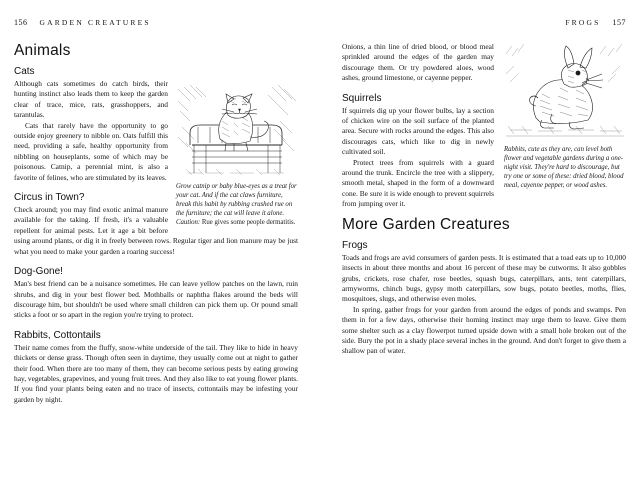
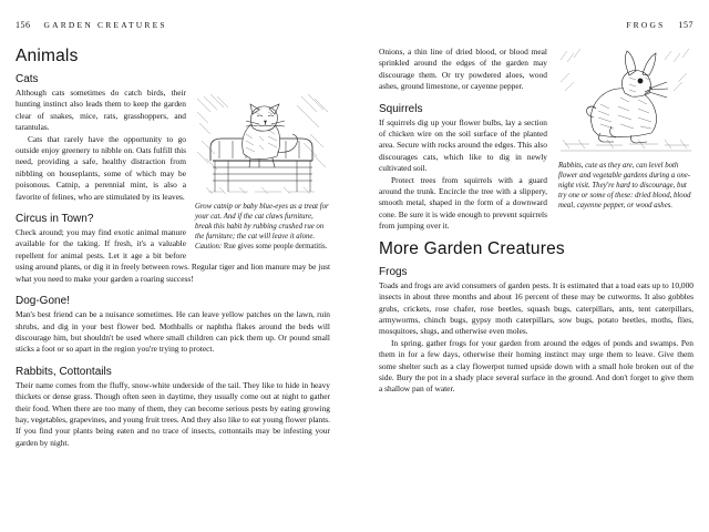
  156
  GARDEN CREATURES
  Animals
  Cats
- Although cats sometimes do catch birds, their hunting instinct also leads them to keep the garden clear of trace, mice, rats, grasshoppers, and tarantulas.
+ Although cats sometimes do catch birds, their hunting instinct also leads them to keep the garden clear of snakes, mice, rats, grasshoppers, and tarantulas.
- Cats that rarely have the opportunity to go outside enjoy greenery to nibble on. Oats fulfill this need, providing a safe, healthy opportunity from nibbling on houseplants, some of which may be poisonous. Catnip, a perennial mint, is also a favorite of felines, who are stimulated by its leaves.
+ Cats that rarely have the opportunity to go outside enjoy greenery to nibble on. Oats fulfill this need, providing a safe, healthy distraction from nibbling on houseplants, some of which may be poisonous. Catnip, a perennial mint, is also a favorite of felines, who are stimulated by its leaves.
  Circus in Town?
  Check around; you may find exotic animal manure available for the taking. If fresh, it's a valuable repellent for animal pests. Let it age a bit before using around plants, or dig it in freely between rows. Regular tiger and lion manure may be just what you need to make your garden a roaring success!
  Dog-Gone!
  Man's best friend can be a nuisance sometimes. He can leave yellow patches on the lawn, ruin shrubs, and dig in your best flower bed. Mothballs or naphtha flakes around the beds will discourage him, but shouldn't be used where small children can pick them up. Or pound small sticks a foot or so apart in the region you're trying to protect.
  Rabbits, Cottontails
  Their name comes from the fluffy, snow-white underside of the tail. They like to hide in heavy thickets or dense grass. Though often seen in daytime, they usually come out at night to gather their food. When there are too many of them, they can become serious pests by eating growing hay, vegetables, grapevines, and young fruit trees. And they also like to eat young flower plants. If you find your plants being eaten and no trace of insects, cottontails may be infesting your garden by night.
  FROGS
  157
  Onions, a thin line of dried blood, or blood meal sprinkled around the edges of the garden may discourage them. Or try powdered aloes, wood ashes, ground limestone, or cayenne pepper.
  Squirrels
  If squirrels dig up your flower bulbs, lay a section of chicken wire on the soil surface of the planted area. Secure with rocks around the edges. This also discourages cats, which like to dig in newly cultivated soil.
  Protect trees from squirrels with a guard around the trunk. Encircle the tree with a slippery, smooth metal, shaped in the form of a downward cone. Be sure it is wide enough to prevent squirrels from jumping over it.
  More Garden Creatures
  Frogs
  Toads and frogs are avid consumers of garden pests. It is estimated that a toad eats up to 10,000 insects in about three months and about 16 percent of these may be cutworms. It also gobbles grubs, crickets, rose chafer, rose beetles, squash bugs, caterpillars, ants, tent caterpillars, armyworms, chinch bugs, gypsy moth caterpillars, sow bugs, potato beetles, moths, flies, mosquitoes, slugs, and otherwise even moles.
- In spring, gather frogs for your garden from around the edges of ponds and swamps. Pen them in for a few days, otherwise their homing instinct may urge them to leave. Give them some shelter such as a clay flowerpot turned upside down with a small hole broken out of the side. Bury the pot in a shady place several inches in the ground. And don't forget to give them a shallow pan of water.
+ In spring, gather frogs for your garden from around the edges of ponds and swamps. Pen them in for a few days, otherwise their homing instinct may urge them to leave. Give them some shelter such as a clay flowerpot turned upside down with a small hole broken out of the side. Bury the pot in a shady place several surface in the ground. And don't forget to give them a shallow pan of water.
